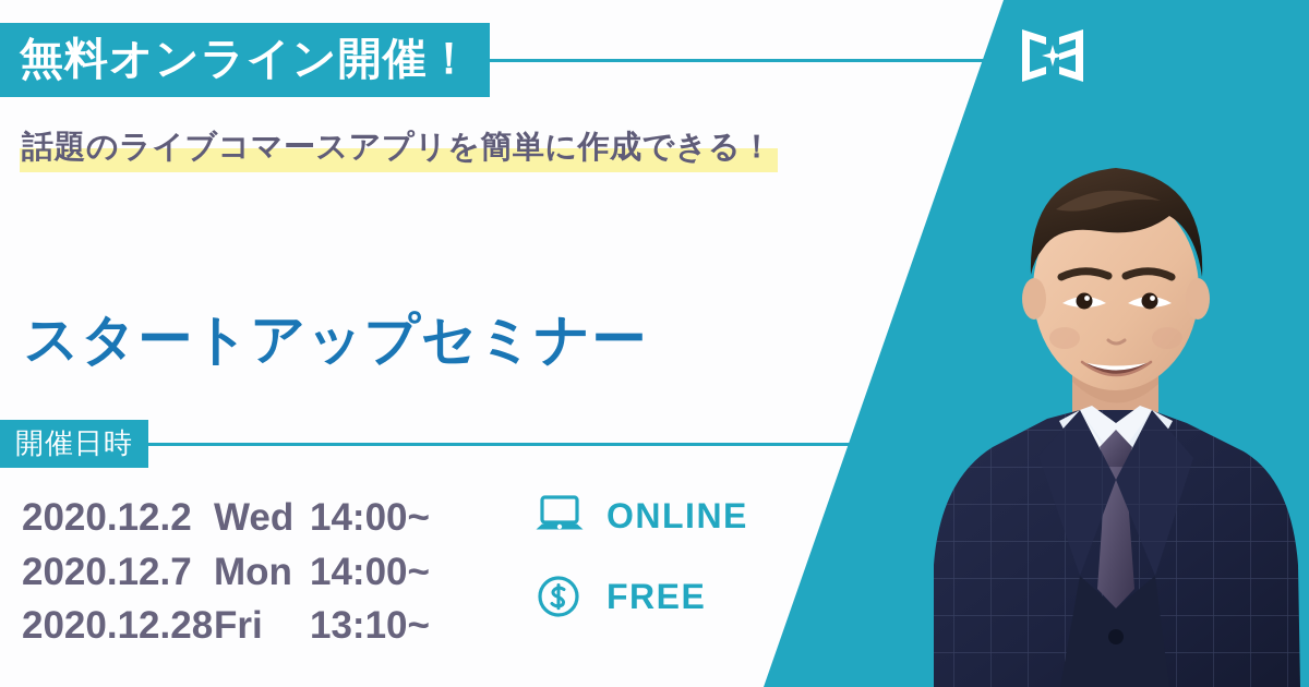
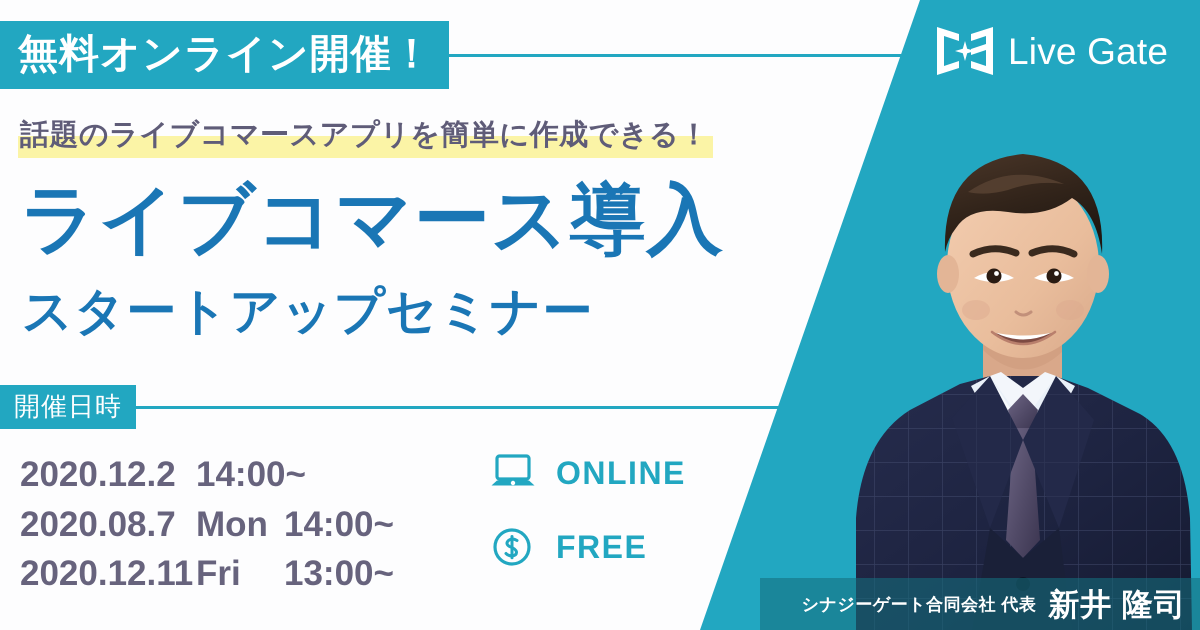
+ Live Gate
  無料オンライン開催！
  話題のライブコマースアプリを簡単に作成できる！
+ ライブコマース導入
  スタートアップセミナー
  開催日時
  2020.12.2
- Wed
  14:00~
- 2020.12.7
+ 2020.08.7
  Mon
  14:00~
- 2020.12.28
+ 2020.12.11
  Fri
- 13:10~
+ 13:00~
  ONLINE
  FREE
+ シナジーゲート合同会社 代表
+ 新井 隆司
